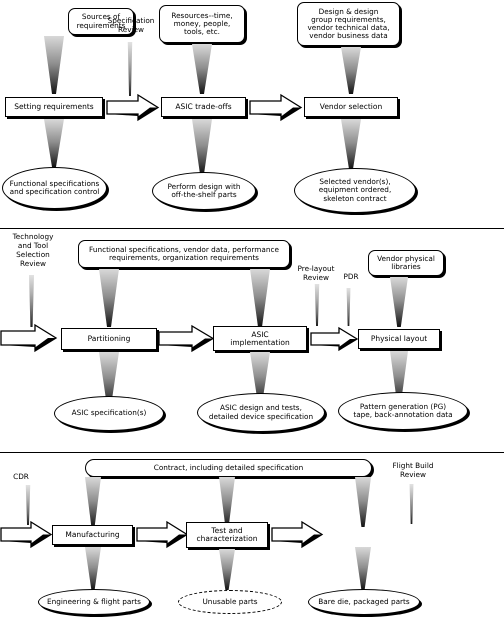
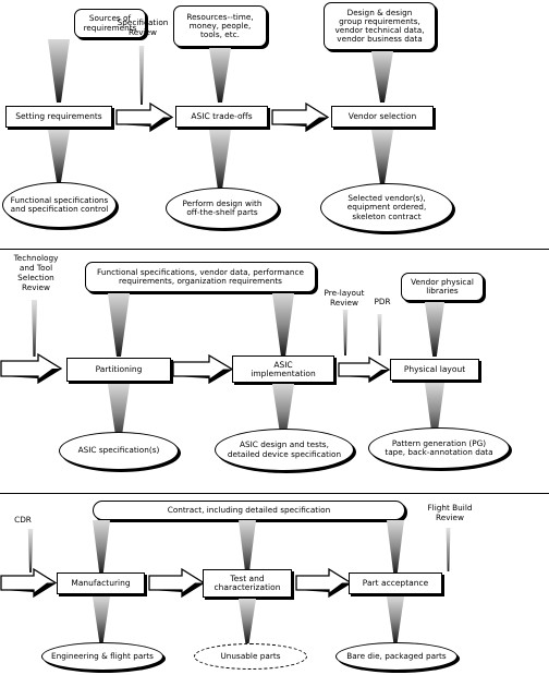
  Sources of
  requirements
  Resources--time,
  money, people,
  tools, etc.
  Design & design
  group requirements,
  vendor technical data,
  vendor business data
  Specification
  Review
  Setting requirements
  ASIC trade-offs
  Vendor selection
  Functional specifications
  and specification control
  Perform design with
  off-the-shelf parts
  Selected vendor(s),
  equipment ordered,
  skeleton contract
  Technology
  and Tool
  Selection
  Review
  Functional specifications, vendor data, performance
  requirements, organization requirements
  Pre-layout
  Review
  PDR
  Vendor physical
  libraries
  Partitioning
  ASIC
  implementation
  Physical layout
  ASIC specification(s)
  ASIC design and tests,
  detailed device specification
  Pattern generation (PG)
  tape, back-annotation data
  CDR
  Contract, including detailed specification
  Flight Build
  Review
  Manufacturing
  Test and
  characterization
+ Part acceptance
  Engineering & flight parts
  Unusable parts
  Bare die, packaged parts
